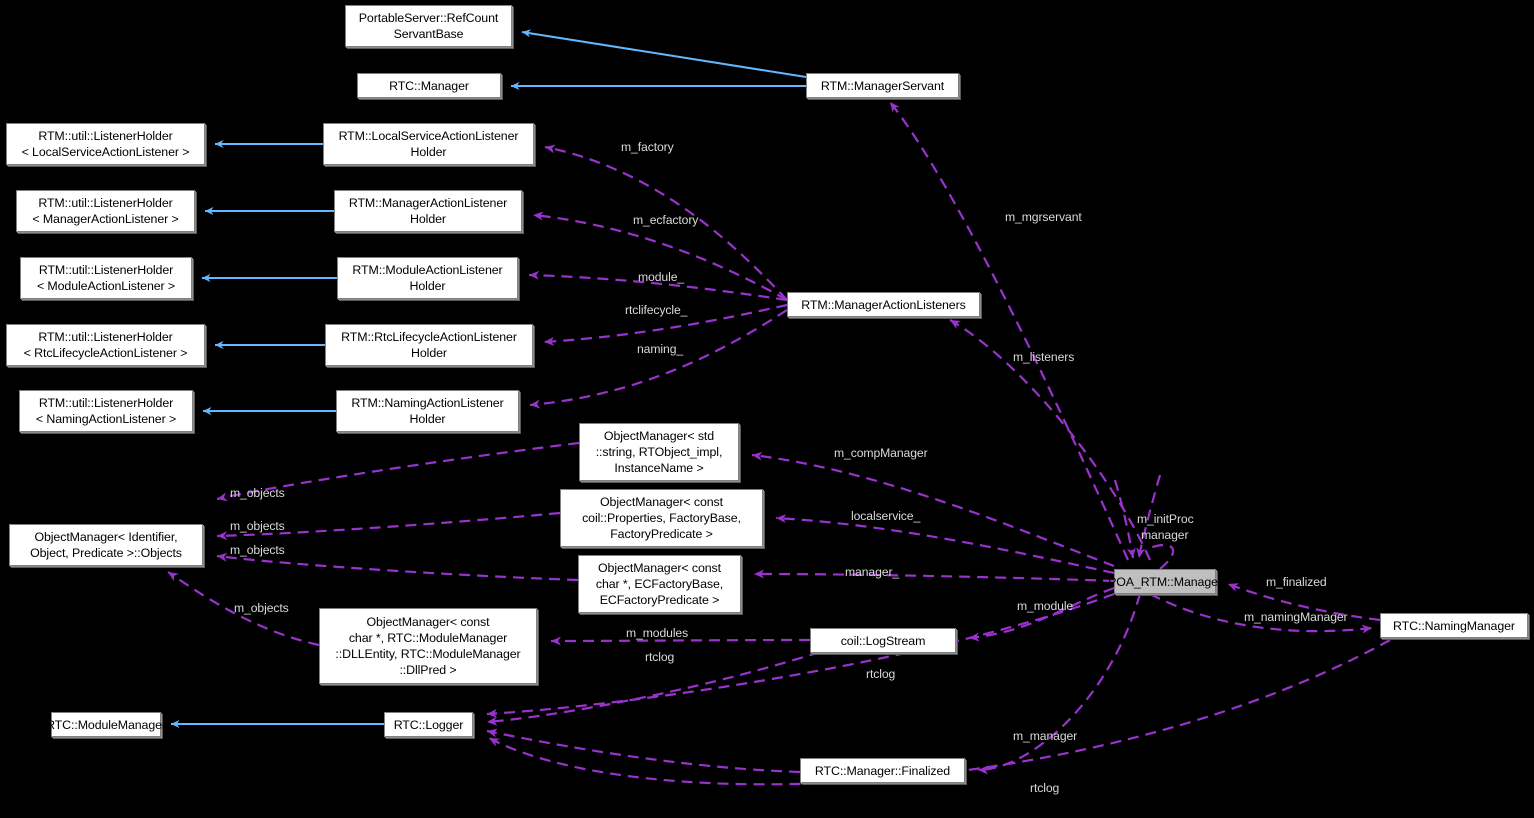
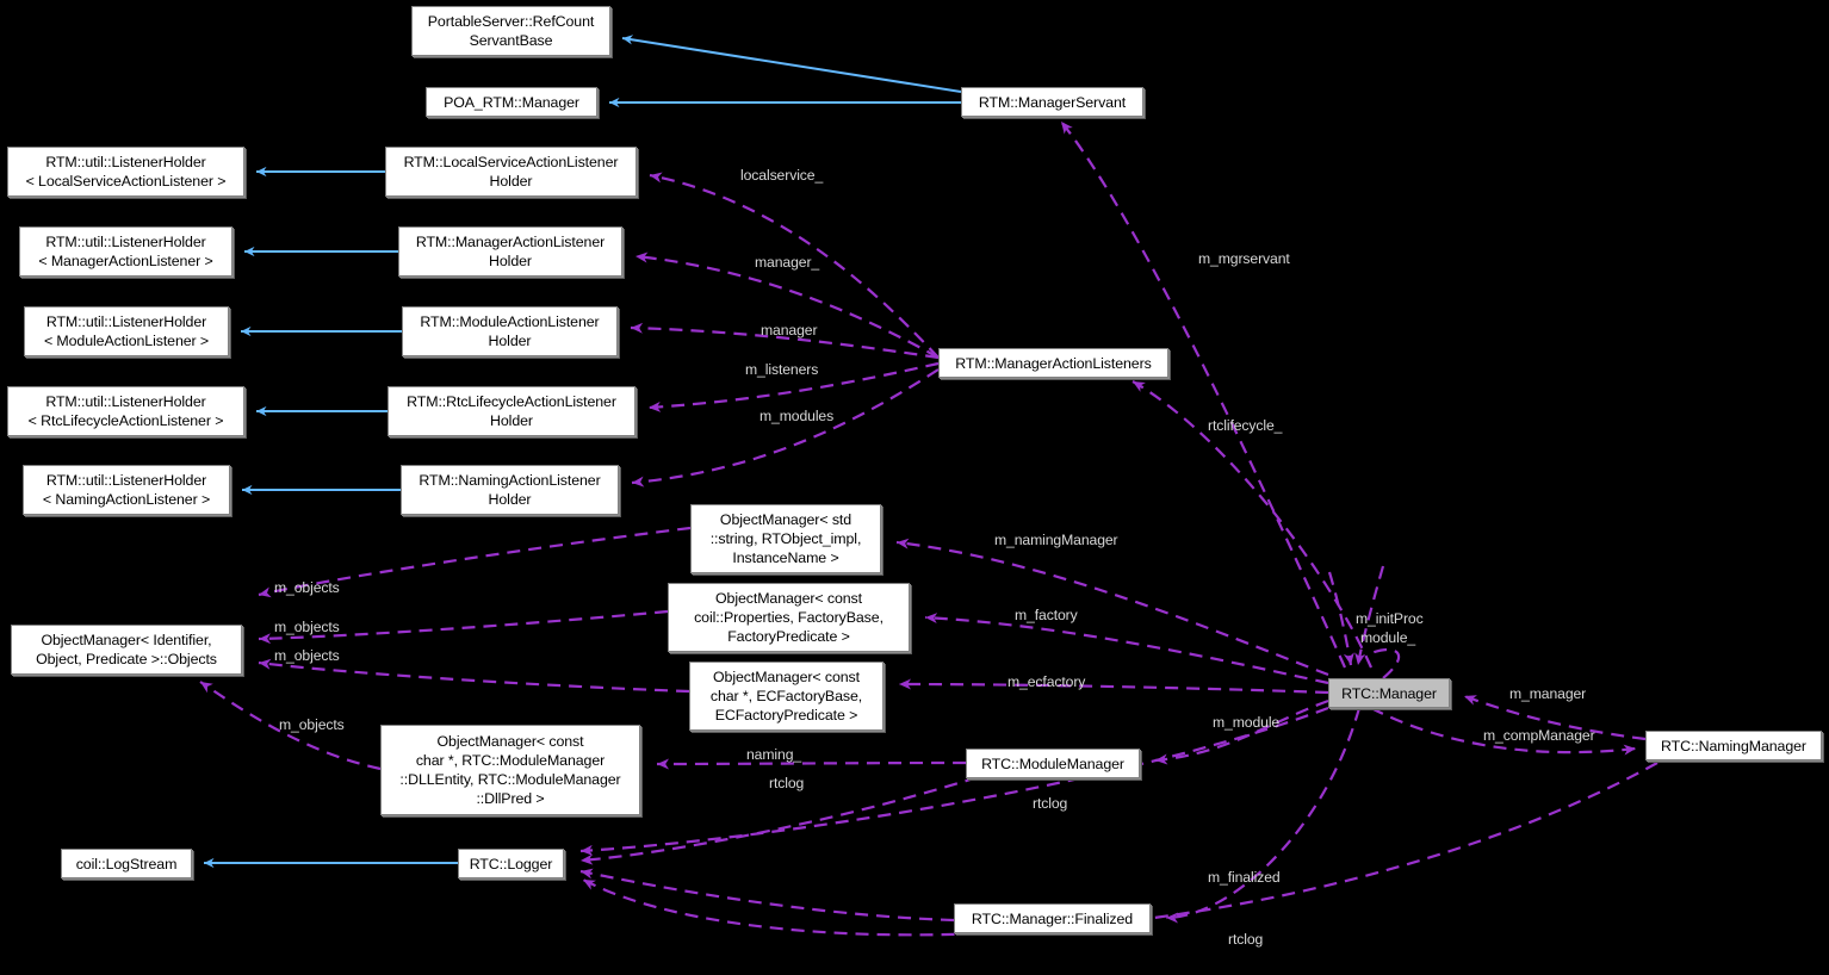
  PortableServer::RefCount
  ServantBase
- RTC::Manager
+ POA_RTM::Manager
  RTM::util::ListenerHolder
  < LocalServiceActionListener >
  RTM::util::ListenerHolder
  < ManagerActionListener >
  RTM::util::ListenerHolder
  < ModuleActionListener >
  RTM::util::ListenerHolder
  < RtcLifecycleActionListener >
  RTM::util::ListenerHolder
  < NamingActionListener >
  RTM::LocalServiceActionListener
  Holder
  RTM::ManagerActionListener
  Holder
  RTM::ModuleActionListener
  Holder
  RTM::RtcLifecycleActionListener
  Holder
  RTM::NamingActionListener
  Holder
  ObjectManager< std
  ::string, RTObject_impl,
  InstanceName >
  ObjectManager< const
  coil::Properties, FactoryBase,
  FactoryPredicate >
  ObjectManager< const
  char *, ECFactoryBase,
  ECFactoryPredicate >
  ObjectManager< Identifier,
  Object, Predicate >::Objects
  ObjectManager< const
  char *, RTC::ModuleManager
  ::DLLEntity, RTC::ModuleManager
  ::DllPred >
  RTM::ManagerServant
  RTM::ManagerActionListeners
- coil::LogStream
+ RTC::ModuleManager
  RTC::Logger
- RTC::ModuleManager
+ coil::LogStream
  RTC::Manager::Finalized
- POA_RTM::Manager
+ RTC::Manager
  RTC::NamingManager
- m_factory
+ localservice_
- m_ecfactory
+ manager_
- module_
+ manager
- rtclifecycle_
+ m_listeners
- naming_
+ m_modules
  m_mgrservant
- m_listeners
+ rtclifecycle_
- m_compManager
+ m_namingManager
- localservice_
+ m_factory
- manager_
+ m_ecfactory
  m_objects
  m_objects
  m_objects
  m_objects
- m_modules
+ naming_
  rtclog
  rtclog
  m_module
- m_finalized
+ m_manager
- m_namingManager
+ m_compManager
  m_initProc
- manager
+ module_
- m_manager
+ m_finalized
  rtclog
